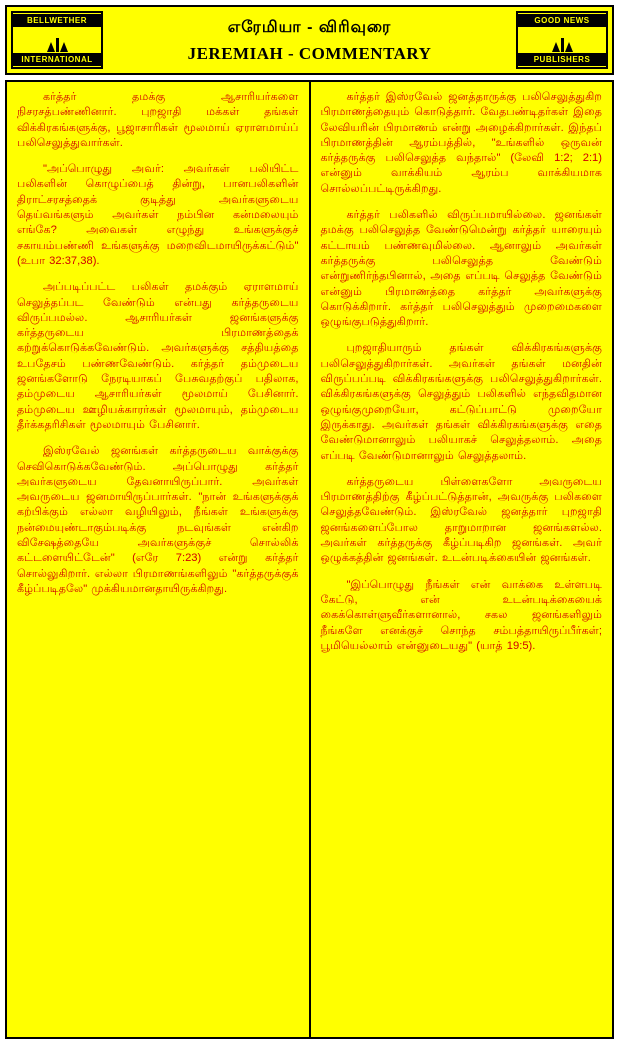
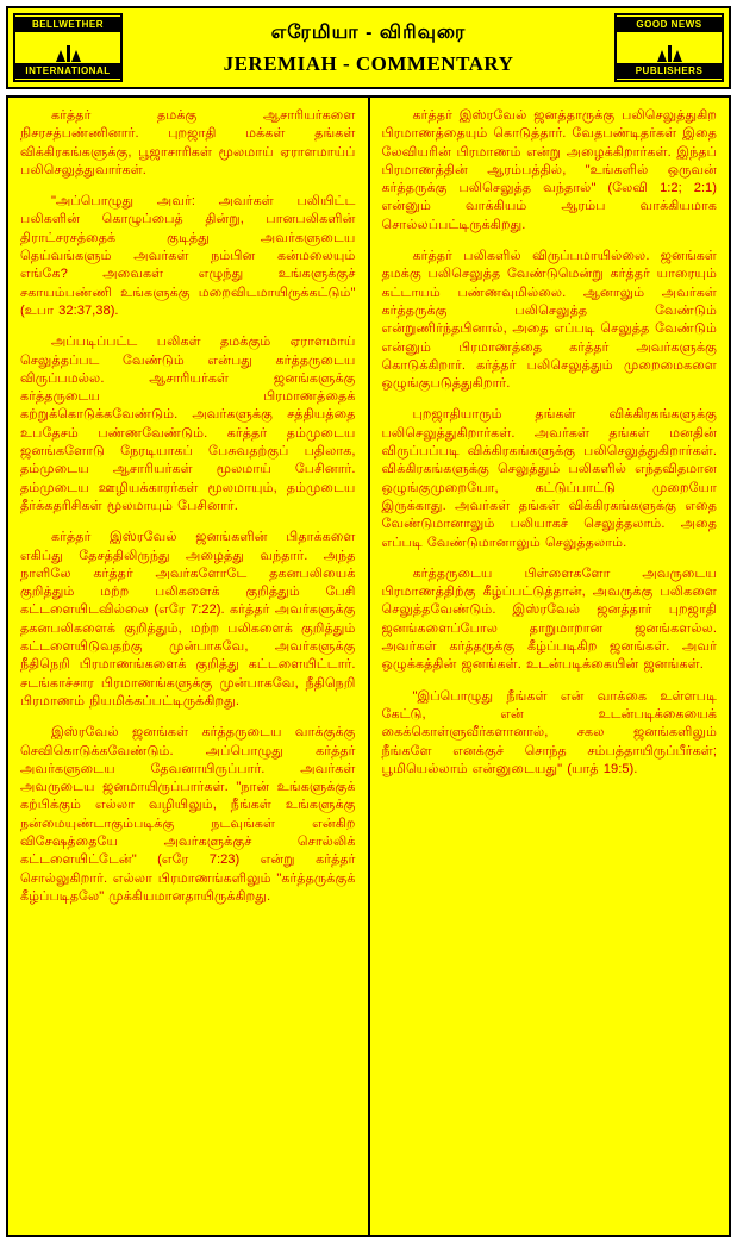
  BELLWETHER
  INTERNATIONAL
  எரேமியா - விரிவுரை
  JEREMIAH - COMMENTARY
  GOOD NEWS
  PUBLISHERS
  கர்த்தர் தமக்கு ஆசாரியர்களை நிசரசத்பண்ணினார். புறஜாதி மக்கள் தங்கள் விக்கிரகங்களுக்கு, பூஜாசாரிகள் மூலமாய் ஏராளமாய்ப் பலிசெலுத்துவார்கள்.
  "அப்பொழுது அவர்: அவர்கள் பலியிட்ட பலிகளின் கொழுப்பைத் தின்று, பானபலிகளின் திராட்சரசத்தைக் குடித்து அவர்களுடைய தெய்வங்களும் அவர்கள் நம்பின கன்மலையும் எங்கே? அவைகள் எழுந்து உங்களுக்குச் சகாயம்பண்ணி உங்களுக்கு மறைவிடமாயிருக்கட்டும்" (உபா 32:37,38).
  அப்படிப்பட்ட பலிகள் தமக்கும் ஏராளமாய் செலுத்தப்பட வேண்டும் என்பது கர்த்தருடைய விருப்பமல்ல. ஆசாரியர்கள் ஜனங்களுக்கு கர்த்தருடைய பிரமாணத்தைக் கற்றுக்கொடுக்கவேண்டும். அவர்களுக்கு சத்தியத்தை உபதேசம் பண்ணவேண்டும். கர்த்தர் தம்முடைய ஜனங்களோடு நேரடியாகப் பேசுவதற்குப் பதிலாக, தம்முடைய ஆசாரியர்கள் மூலமாய் பேசினார். தம்முடைய ஊழியக்காரர்கள் மூலமாயும், தம்முடைய தீர்க்கதரிசிகள் மூலமாயும் பேசினார்.
+ கர்த்தர் இஸ்ரவேல் ஜனங்களின் பிதாக்களை எகிப்து தேசத்திலிருந்து அழைத்து வந்தார். அந்த நாளிலே கர்த்தர் அவர்களோடே தகனபலியைக் குறித்தும் மற்ற பலிகளைக் குறித்தும் பேசி கட்டளையிடவில்லை (எரே 7:22). கர்த்தர் அவர்களுக்கு தகனபலிகளைக் குறித்தும், மற்ற பலிகளைக் குறித்தும் கட்டளையிடுவதற்கு முன்பாகவே, அவர்களுக்கு நீதிநெறி பிரமாணங்களைக் குறித்து கட்டளையிட்டார். சடங்காச்சார பிரமாணங்களுக்கு முன்பாகவே, நீதிநெறி பிரமாணம் நியமிக்கப்பட்டிருக்கிறது.
  இஸ்ரவேல் ஜனங்கள் கர்த்தருடைய வாக்குக்கு செவிகொடுக்கவேண்டும். அப்பொழுது கர்த்தர் அவர்களுடைய தேவனாயிருப்பார். அவர்கள் அவருடைய ஜனமாயிருப்பார்கள். "நான் உங்களுக்குக் கற்பிக்கும் எல்லா வழியிலும், நீங்கள் உங்களுக்கு நன்மையுண்டாகும்படிக்கு நடவுங்கள் என்கிற விசேஷத்தையே அவர்களுக்குச் சொல்லிக் கட்டளையிட்டேன்" (எரே 7:23) என்று கர்த்தர் சொல்லுகிறார். எல்லா பிரமாணங்களிலும் "கர்த்தருக்குக் கீழ்ப்படிதலே" முக்கியமானதாயிருக்கிறது.
  கர்த்தர் இஸ்ரவேல் ஜனத்தாருக்கு பலிசெலுத்துகிற பிரமாணத்தையும் கொடுத்தார். வேதபண்டிதர்கள் இதை லேவியரின் பிரமாணம் என்று அழைக்கிறார்கள். இந்தப் பிரமாணத்தின் ஆரம்பத்தில், "உங்களில் ஒருவன் கர்த்தருக்கு பலிசெலுத்த வந்தால்" (லேவி 1:2; 2:1) என்னும் வாக்கியம் ஆரம்ப வாக்கியமாக சொல்லப்பட்டிருக்கிறது.
  கர்த்தர் பலிகளில் விருப்பமாயில்லை. ஜனங்கள் தமக்கு பலிசெலுத்த வேண்டுமென்று கர்த்தர் யாரையும் கட்டாயம் பண்ணவுமில்லை. ஆனாலும் அவர்கள் கர்த்தருக்கு பலிசெலுத்த வேண்டும் என்றுணிர்ந்தபினால், அதை எப்படி செலுத்த வேண்டும் என்னும் பிரமாணத்தை கர்த்தர் அவர்களுக்கு கொடுக்கிறார். கர்த்தர் பலிசெலுத்தும் முறைமைகளை ஒழுங்குபடுத்துகிறார்.
  புறஜாதியாரும் தங்கள் விக்கிரகங்களுக்கு பலிசெலுத்துகிறார்கள். அவர்கள் தங்கள் மனதின் விருப்பப்படி விக்கிரகங்களுக்கு பலிசெலுத்துகிறார்கள். விக்கிரகங்களுக்கு செலுத்தும் பலிகளில் எந்தவிதமான ஒழுங்குமுறையோ, கட்டுப்பாட்டு முறையோ இருக்காது. அவர்கள் தங்கள் விக்கிரகங்களுக்கு எதை வேண்டுமானாலும் பலியாகச் செலுத்தலாம். அதை எப்படி வேண்டுமானாலும் செலுத்தலாம்.
  கர்த்தருடைய பிள்ளைகளோ அவருடைய பிரமாணத்திற்கு கீழ்ப்பட்டுத்தான், அவருக்கு பலிகளை செலுத்தவேண்டும். இஸ்ரவேல் ஜனத்தார் புறஜாதி ஜனங்களைப்போல தாறுமாறான ஜனங்களல்ல. அவர்கள் கர்த்தருக்கு கீழ்ப்படிகிற ஜனங்கள். அவர் ஒழுக்கத்தின் ஜனங்கள். உடன்படிக்கையின் ஜனங்கள்.
  "இப்பொழுது நீங்கள் என் வாக்கை உள்ளபடி கேட்டு, என் உடன்படிக்கையைக் கைக்கொள்ளுவீர்களானால், சகல ஜனங்களிலும் நீங்களே எனக்குச் சொந்த சம்பத்தாயிருப்பீர்கள்; பூமியெல்லாம் என்னுடையது" (யாத் 19:5).
